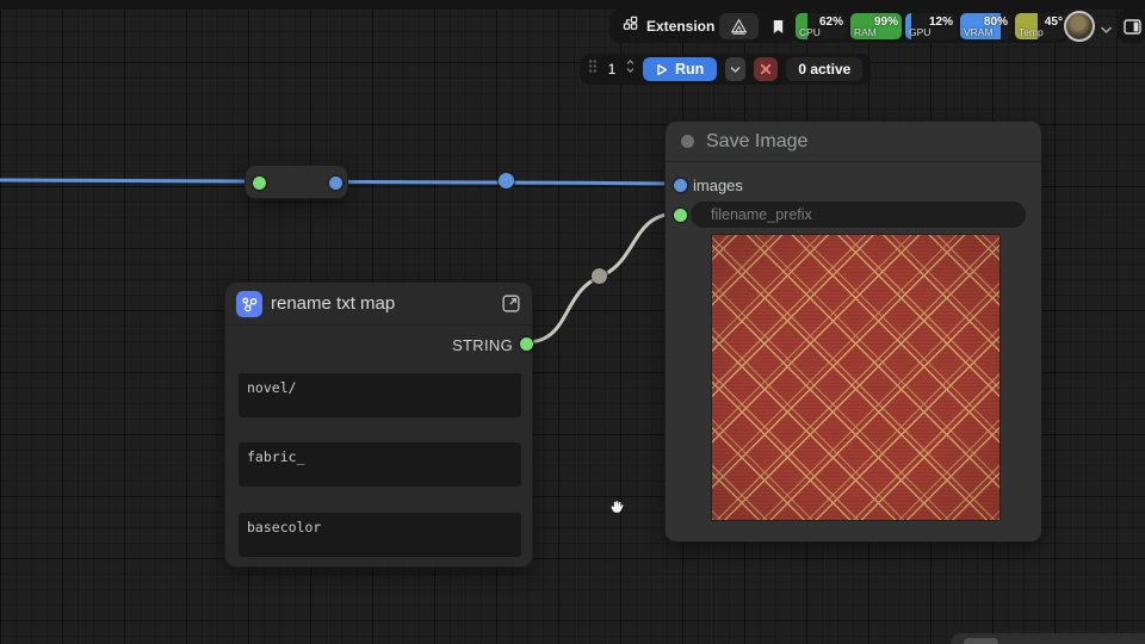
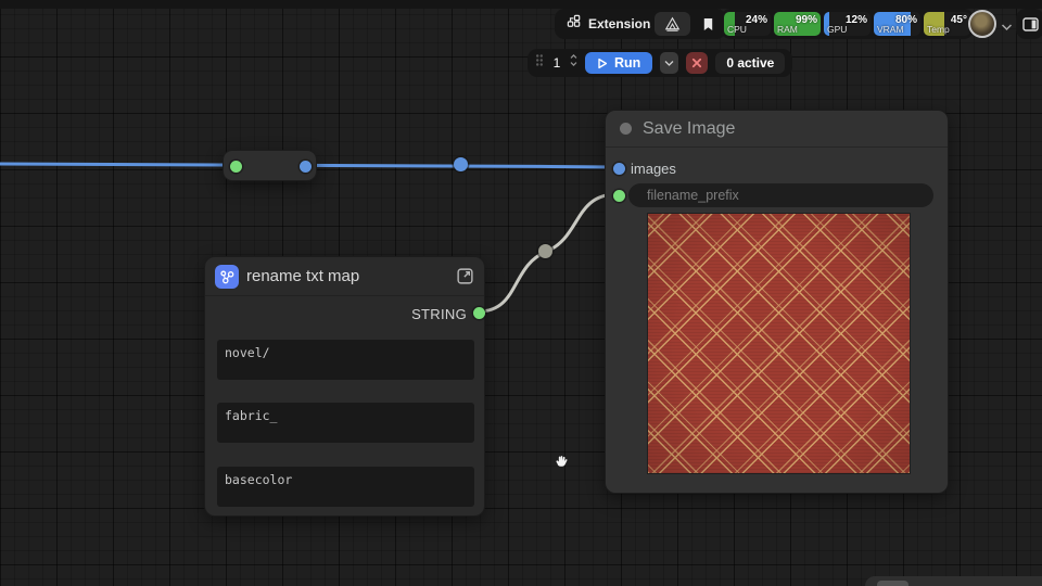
  rename txt map
  STRING
  novel/
  fabric_
  basecolor
  Save Image
  images
  filename_prefix
  Extension
  CPU
- 62%
+ 24%
  RAM
  99%
  GPU
  12%
  VRAM
  80%
  Temp
  45°
  1
  Run
  0 active
